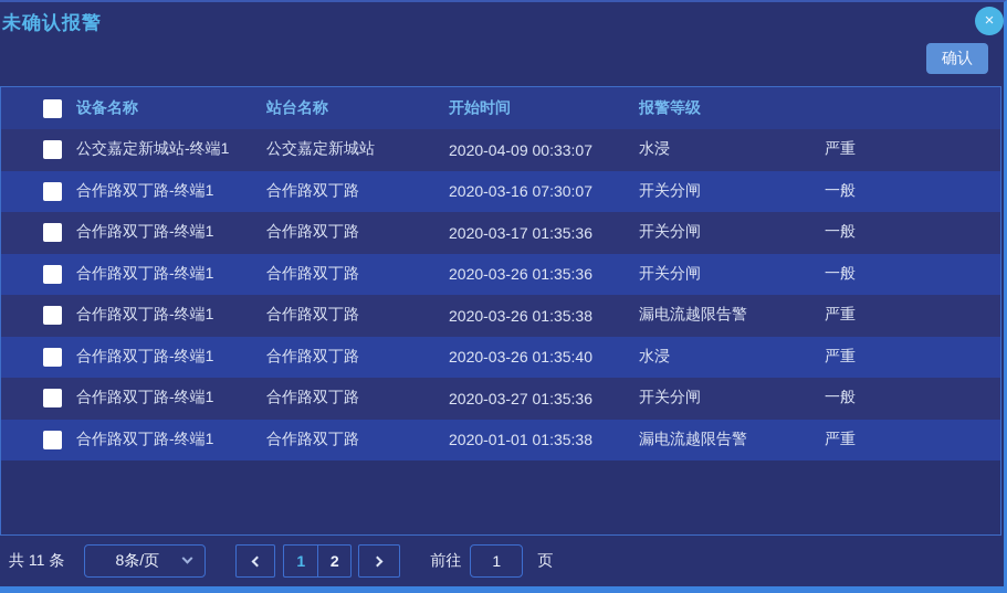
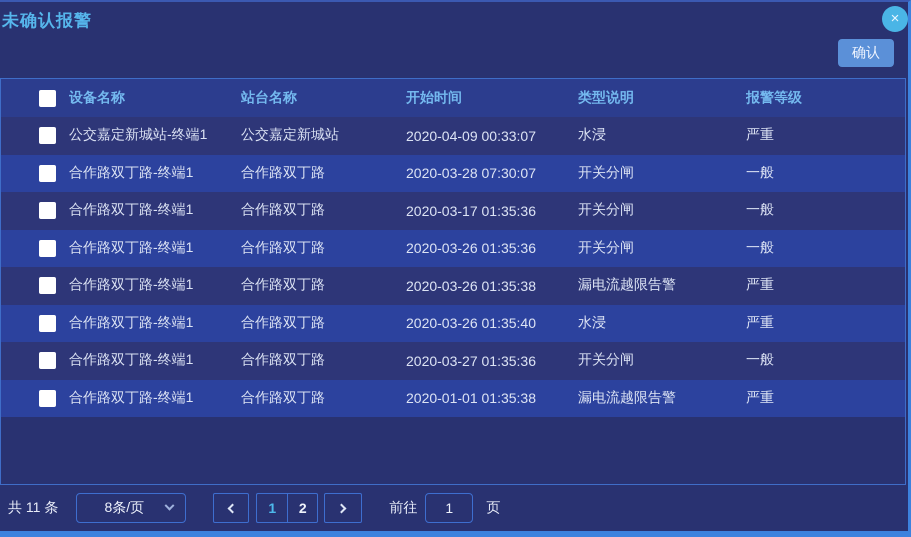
  未确认报警
  ×
  确认
  设备名称
  站台名称
  开始时间
+ 类型说明
  报警等级
  公交嘉定新城站-终端1
  公交嘉定新城站
  2020-04-09 00:33:07
  水浸
  严重
  合作路双丁路-终端1
  合作路双丁路
- 2020-03-16 07:30:07
+ 2020-03-28 07:30:07
  开关分闸
  一般
  合作路双丁路-终端1
  合作路双丁路
  2020-03-17 01:35:36
  开关分闸
  一般
  合作路双丁路-终端1
  合作路双丁路
  2020-03-26 01:35:36
  开关分闸
  一般
  合作路双丁路-终端1
  合作路双丁路
  2020-03-26 01:35:38
  漏电流越限告警
  严重
  合作路双丁路-终端1
  合作路双丁路
  2020-03-26 01:35:40
  水浸
  严重
  合作路双丁路-终端1
  合作路双丁路
  2020-03-27 01:35:36
  开关分闸
  一般
  合作路双丁路-终端1
  合作路双丁路
  2020-01-01 01:35:38
  漏电流越限告警
  严重
  共 11 条
  8条/页
  1
  2
  前往
  1
  页
